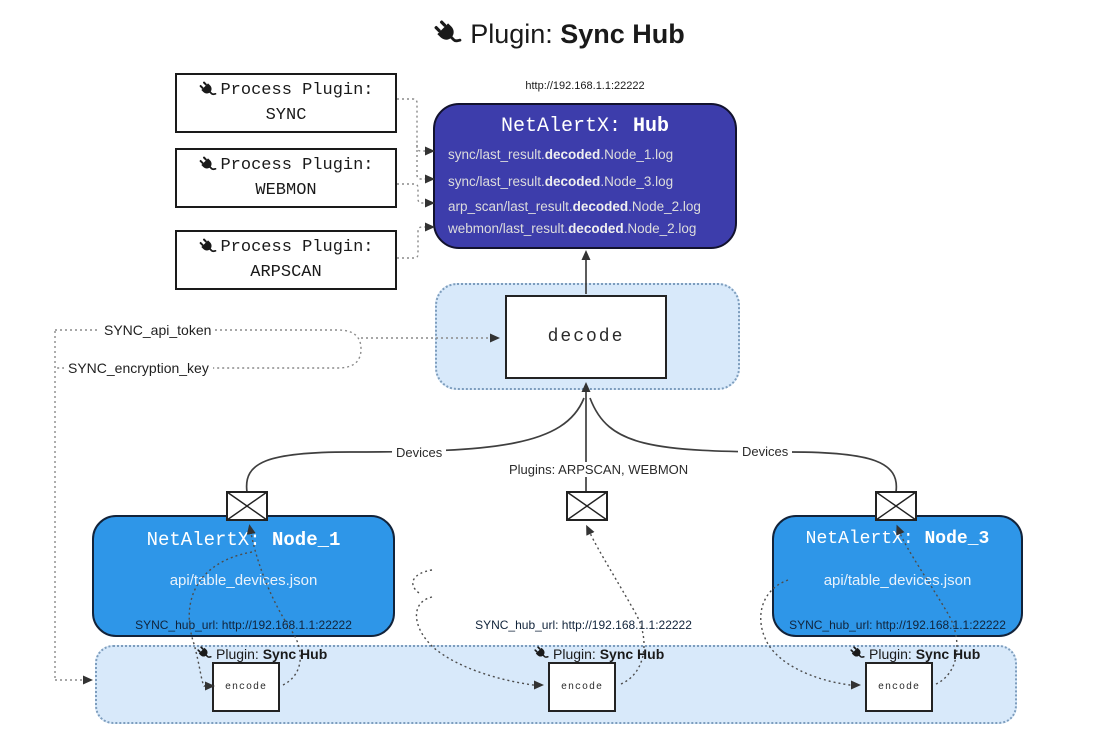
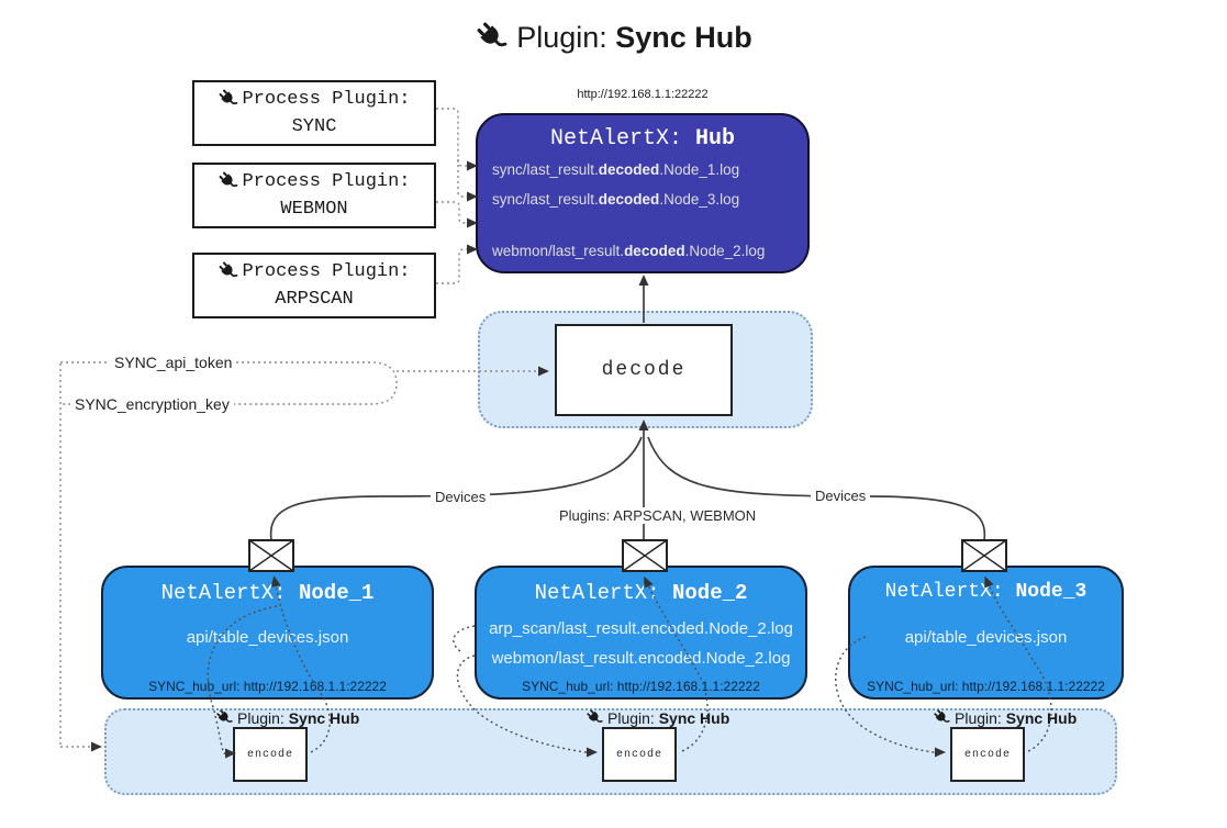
  Plugin: Sync Hub
  Process Plugin:
  SYNC
  Process Plugin:
  WEBMON
  Process Plugin:
  ARPSCAN
  http://192.168.1.1:22222
  NetAlertX: Hub
  sync/last_result.decoded.Node_1.log
  sync/last_result.decoded.Node_3.log
- arp_scan/last_result.decoded.Node_2.log
  webmon/last_result.decoded.Node_2.log
  decode
  NetAlertX: Node_1
  api/table_devices.json
+ NetAlertX: Node_2
+ arp_scan/last_result.encoded.Node_2.log
+ webmon/last_result.encoded.Node_2.log
  NetAlertX: Node_3
  api/table_devices.json
  SYNC_hub_url: http://192.168.1.1:22222
  SYNC_hub_url: http://192.168.1.1:22222
  SYNC_hub_url: http://192.168.1.1:22222
  Plugin: Sync Hub
  Plugin: Sync Hub
  Plugin: Sync Hub
  encode
  encode
  encode
  SYNC_api_token
  SYNC_encryption_key
  Devices
  Devices
  Plugins: ARPSCAN, WEBMON
